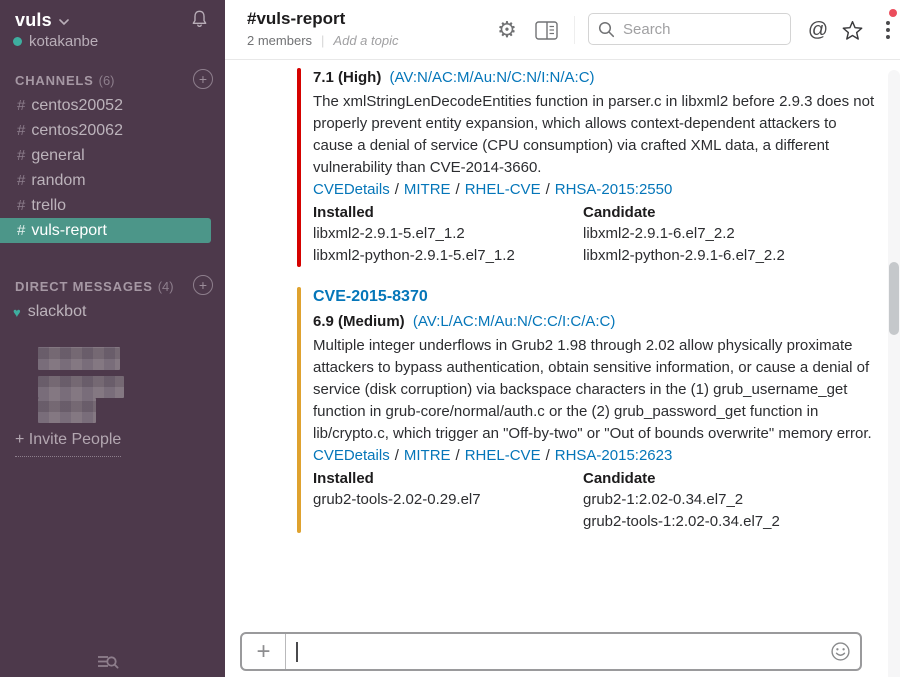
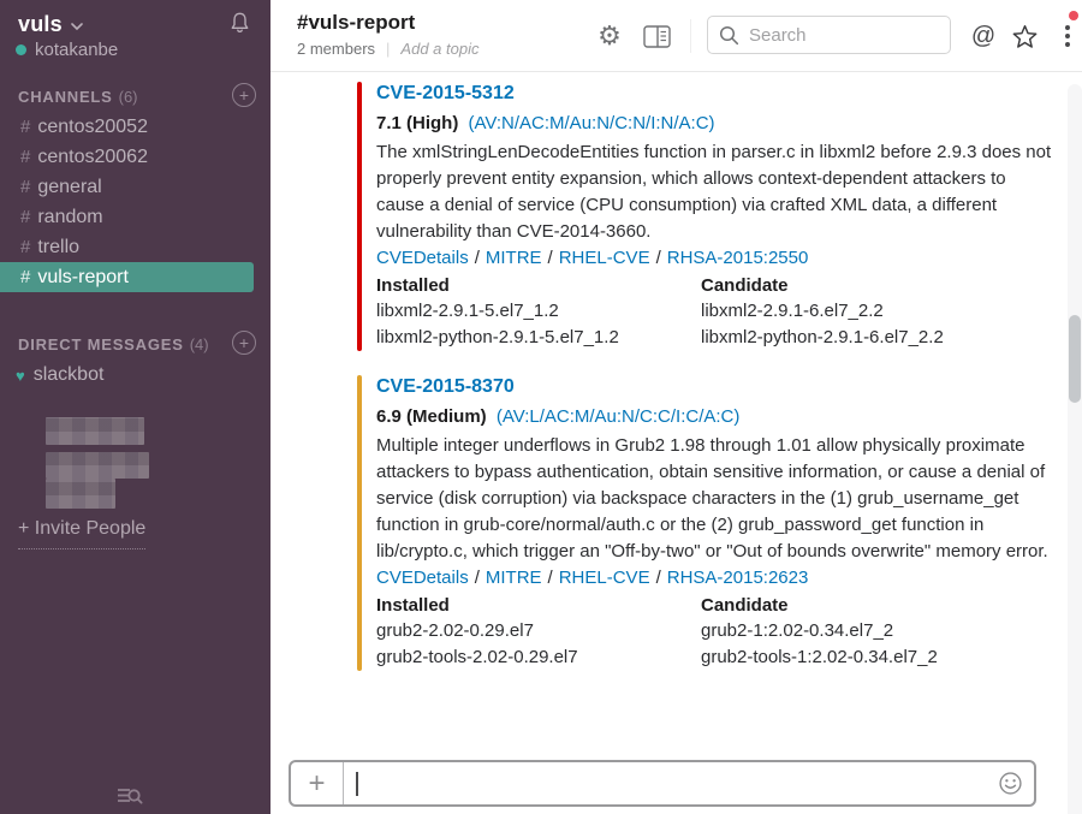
  vuls
  kotakanbe
  CHANNELS
  (6)
  +
  # centos20052
  # centos20062
  # general
  # random
  # trello
  # vuls-report
  DIRECT MESSAGES
  (4)
  +
  ♥
  slackbot
  + Invite People
  #vuls-report
  2 members
  |
  Add a topic
  ⚙
  Search
  @
+ CVE-2015-5312
  7.1 (High) (AV:N/AC:M/Au:N/C:N/I:N/A:C)
  The xmlStringLenDecodeEntities function in parser.c in libxml2 before 2.9.3 does not properly prevent entity expansion, which allows context-dependent attackers to cause a denial of service (CPU consumption) via crafted XML data, a different vulnerability than CVE-2014-3660.
  CVEDetails / MITRE / RHEL-CVE / RHSA-2015:2550
  Installed
  libxml2-2.9.1-5.el7_1.2
  libxml2-python-2.9.1-5.el7_1.2
  Candidate
  libxml2-2.9.1-6.el7_2.2
  libxml2-python-2.9.1-6.el7_2.2
  CVE-2015-8370
  6.9 (Medium) (AV:L/AC:M/Au:N/C:C/I:C/A:C)
- Multiple integer underflows in Grub2 1.98 through 2.02 allow physically proximate attackers to bypass authentication, obtain sensitive information, or cause a denial of service (disk corruption) via backspace characters in the (1) grub_username_get function in grub-core/normal/auth.c or the (2) grub_password_get function in lib/crypto.c, which trigger an "Off-by-two" or "Out of bounds overwrite" memory error.
+ Multiple integer underflows in Grub2 1.98 through 1.01 allow physically proximate attackers to bypass authentication, obtain sensitive information, or cause a denial of service (disk corruption) via backspace characters in the (1) grub_username_get function in grub-core/normal/auth.c or the (2) grub_password_get function in lib/crypto.c, which trigger an "Off-by-two" or "Out of bounds overwrite" memory error.
  CVEDetails / MITRE / RHEL-CVE / RHSA-2015:2623
  Installed
+ grub2-2.02-0.29.el7
  grub2-tools-2.02-0.29.el7
  Candidate
  grub2-1:2.02-0.34.el7_2
  grub2-tools-1:2.02-0.34.el7_2
  +
